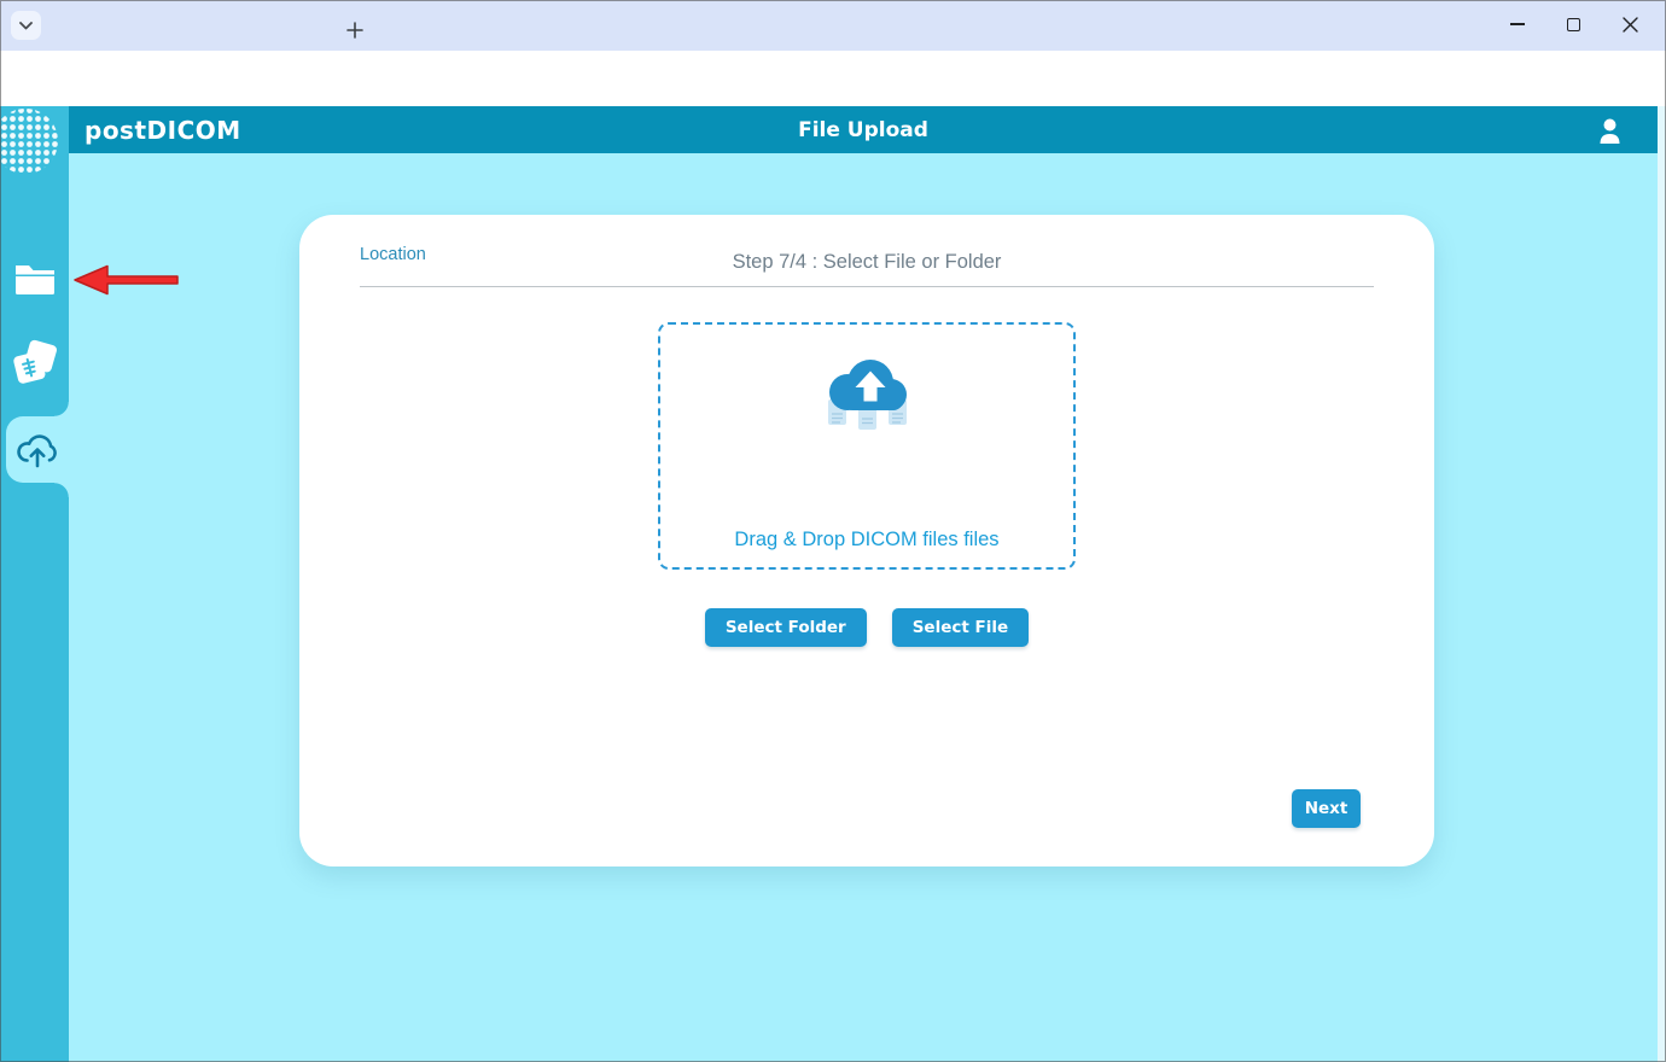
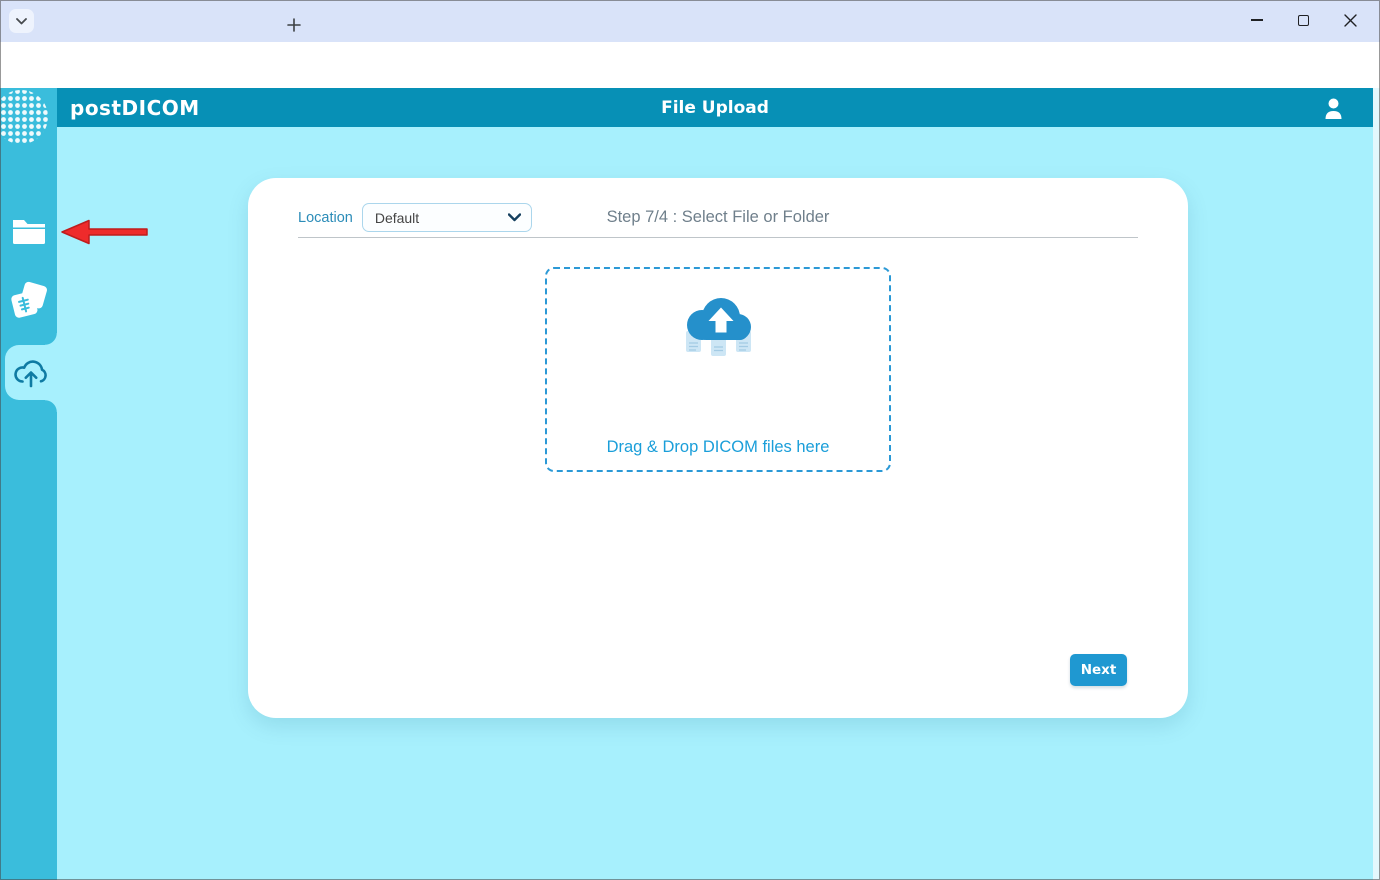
  postDICOM
  File Upload
  Location
+ Default
  Step 7/4 : Select File or Folder
- Drag & Drop DICOM files files
+ Drag & Drop DICOM files here
- Select Folder
- Select File
  Next
